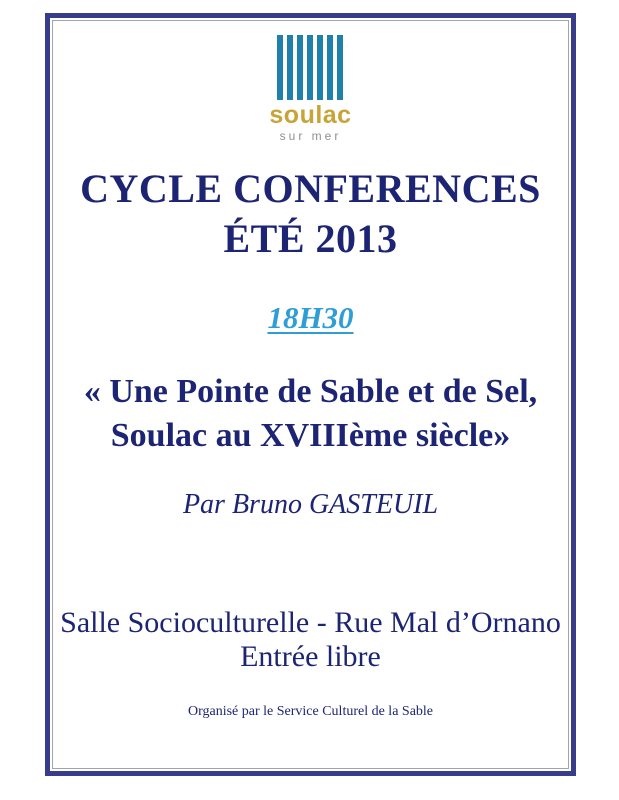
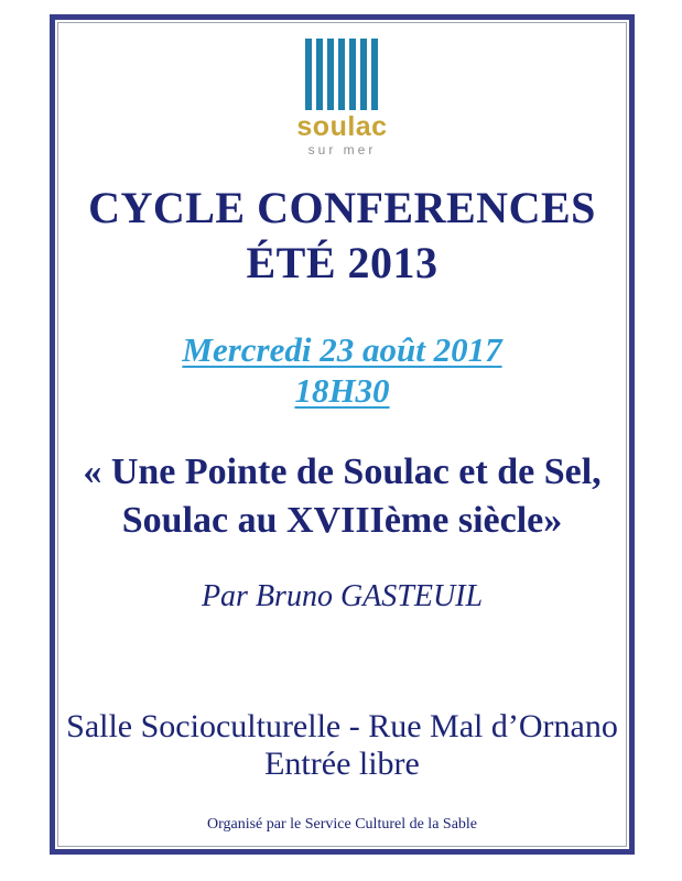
  soulac
  sur mer
  CYCLE CONFERENCES
  ÉTÉ 2013
+ Mercredi 23 août 2017
  18H30
- « Une Pointe de Sable et de Sel,
+ « Une Pointe de Soulac et de Sel,
  Soulac au XVIIIème siècle»
  Par Bruno GASTEUIL
  Salle Socioculturelle - Rue Mal d’Ornano
  Entrée libre
  Organisé par le Service Culturel de la Sable
